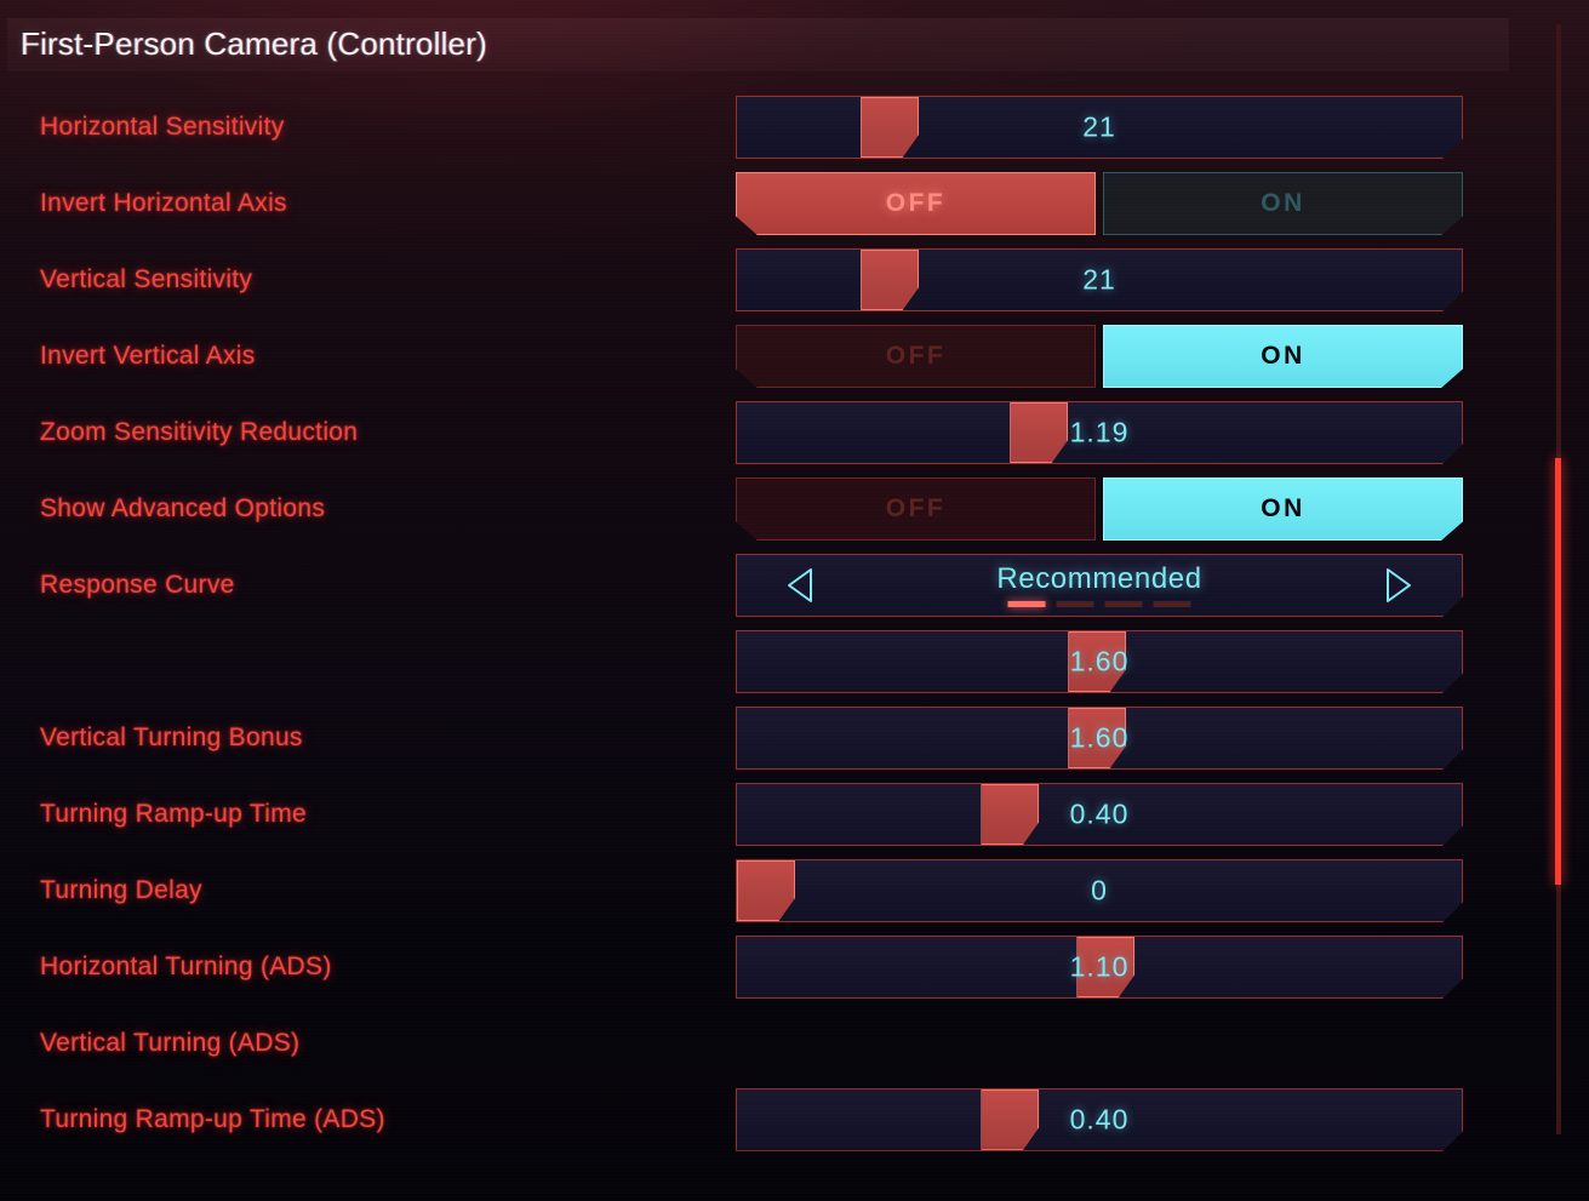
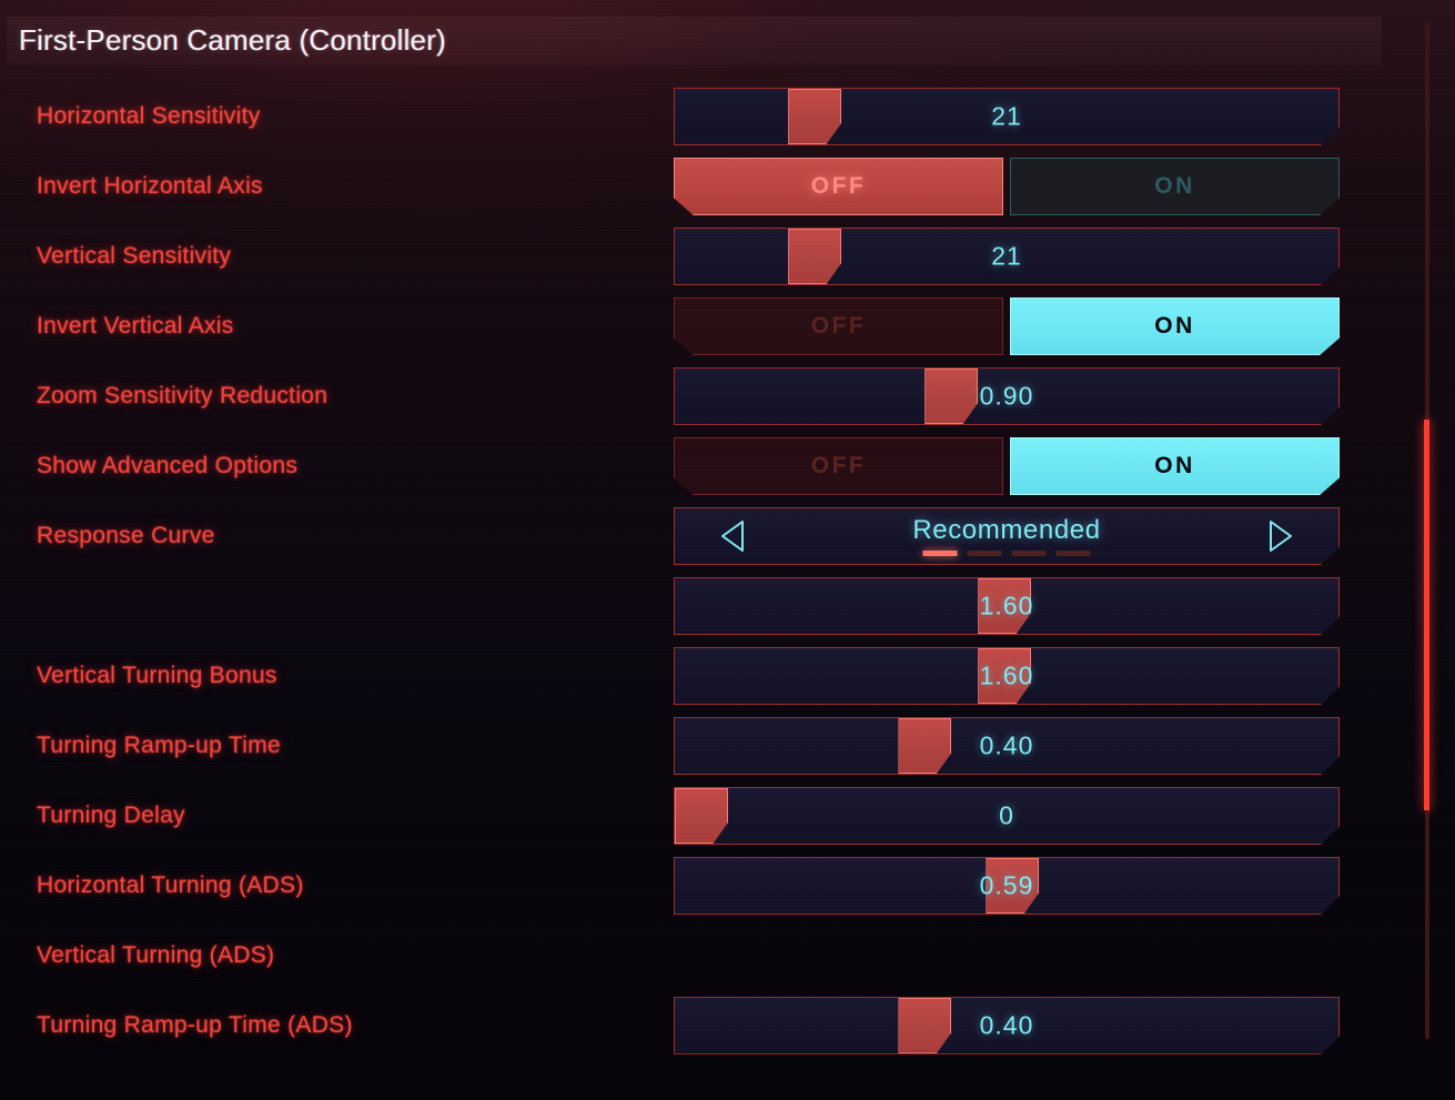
  First-Person Camera (Controller)
  Horizontal Sensitivity
  21
  Invert Horizontal Axis
  OFF
  ON
  Vertical Sensitivity
  21
  Invert Vertical Axis
  OFF
  ON
  Zoom Sensitivity Reduction
- 1.19
+ 0.90
  Show Advanced Options
  OFF
  ON
  Response Curve
  Recommended
  1.60
  Vertical Turning Bonus
  1.60
  Turning Ramp-up Time
  0.40
  Turning Delay
  0
  Horizontal Turning (ADS)
- 1.10
+ 0.59
  Vertical Turning (ADS)
  Turning Ramp-up Time (ADS)
  0.40
